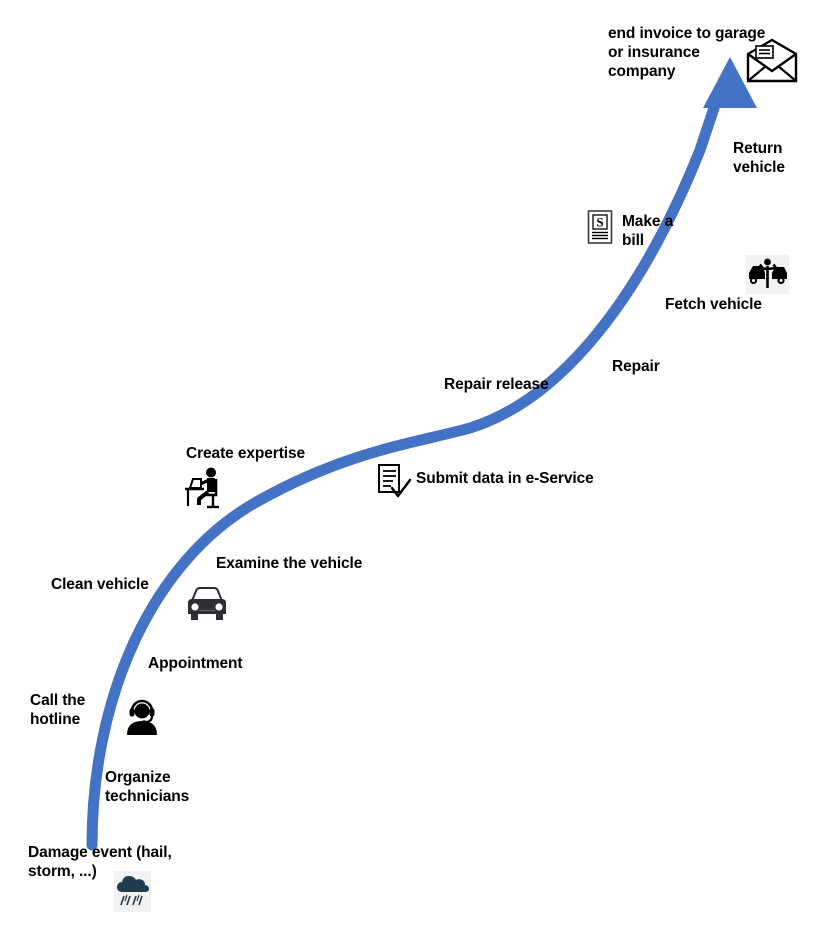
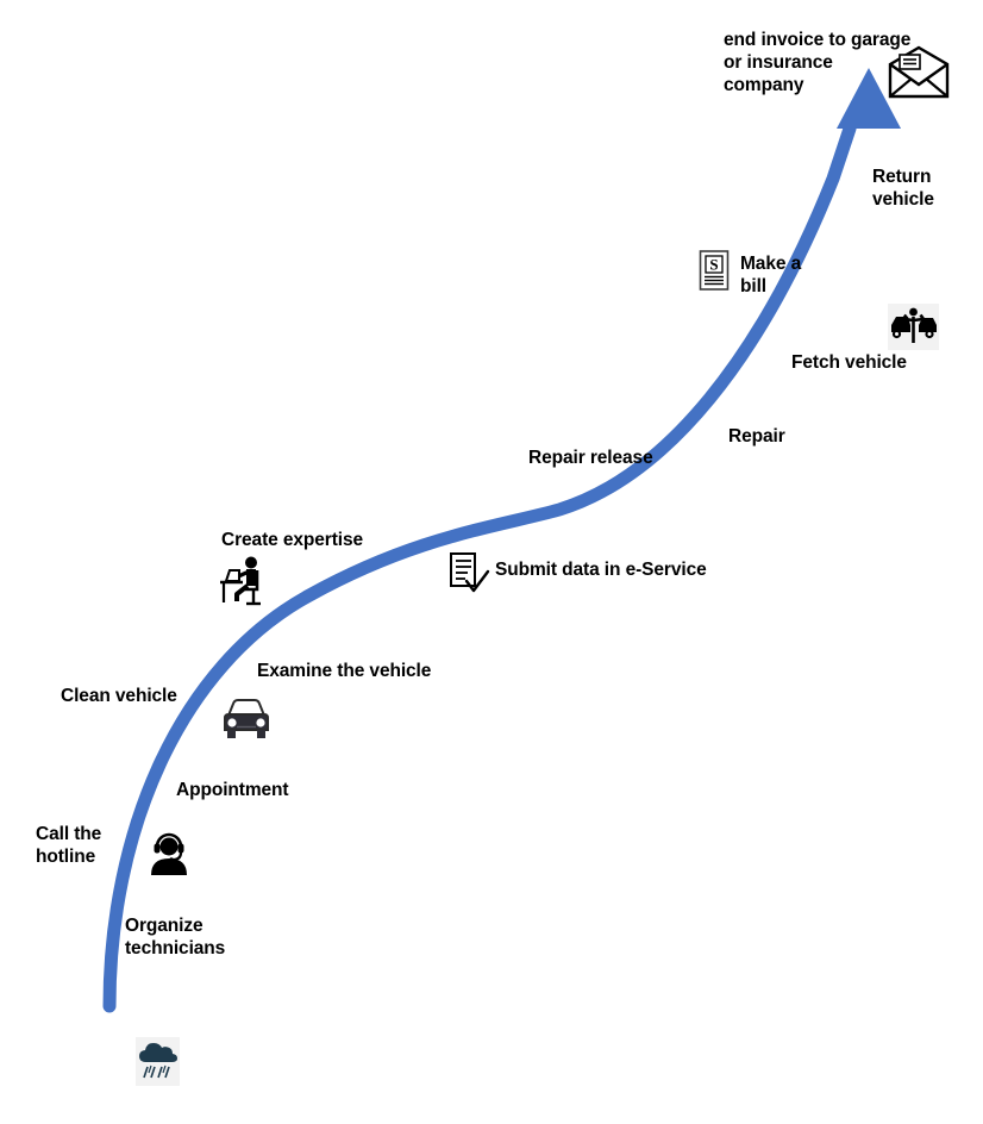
  end invoice to garage
  or insurance
  company
  Return
  vehicle
  S
  Make a
  bill
  Fetch vehicle
  Repair
  Repair release
  Submit data in e-Service
  Create expertise
  Examine the vehicle
  Clean vehicle
  Appointment
  Call the
  hotline
  Organize
  technicians
- Damage event (hail,
- storm, ...)
